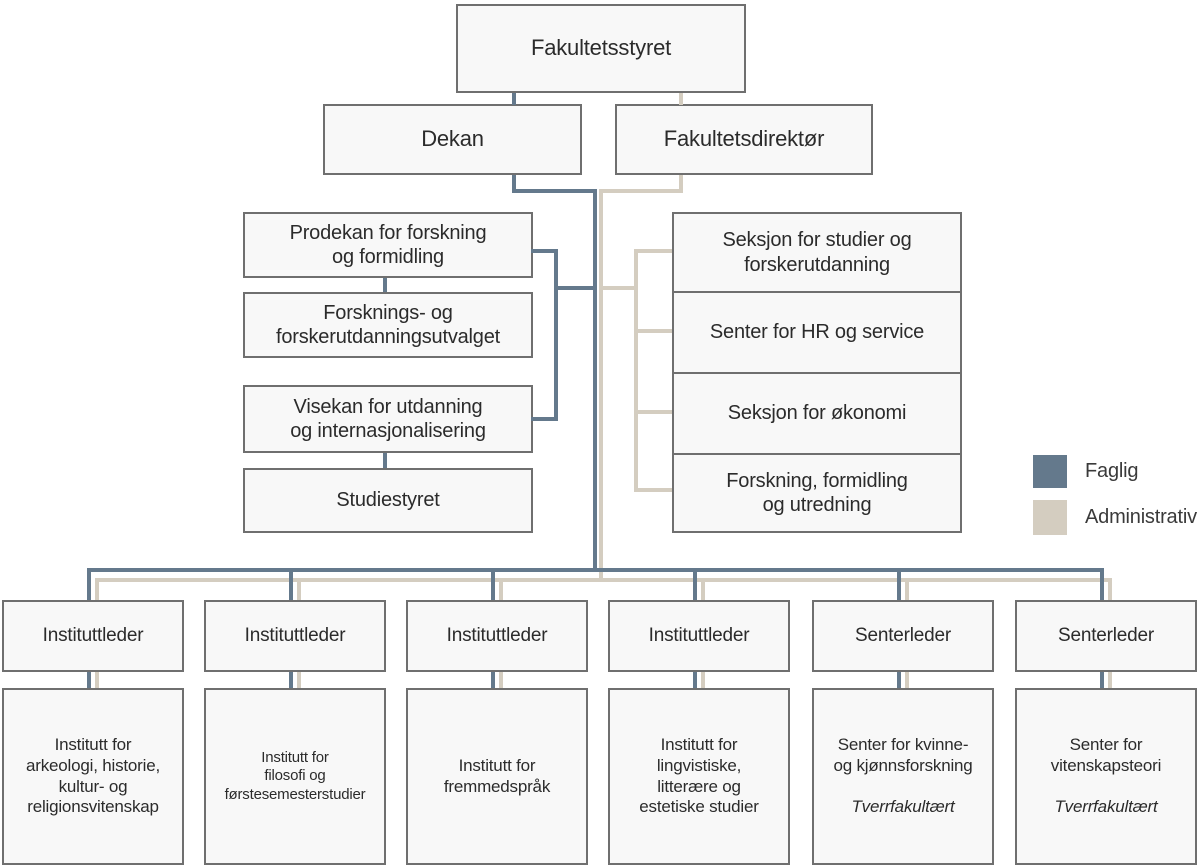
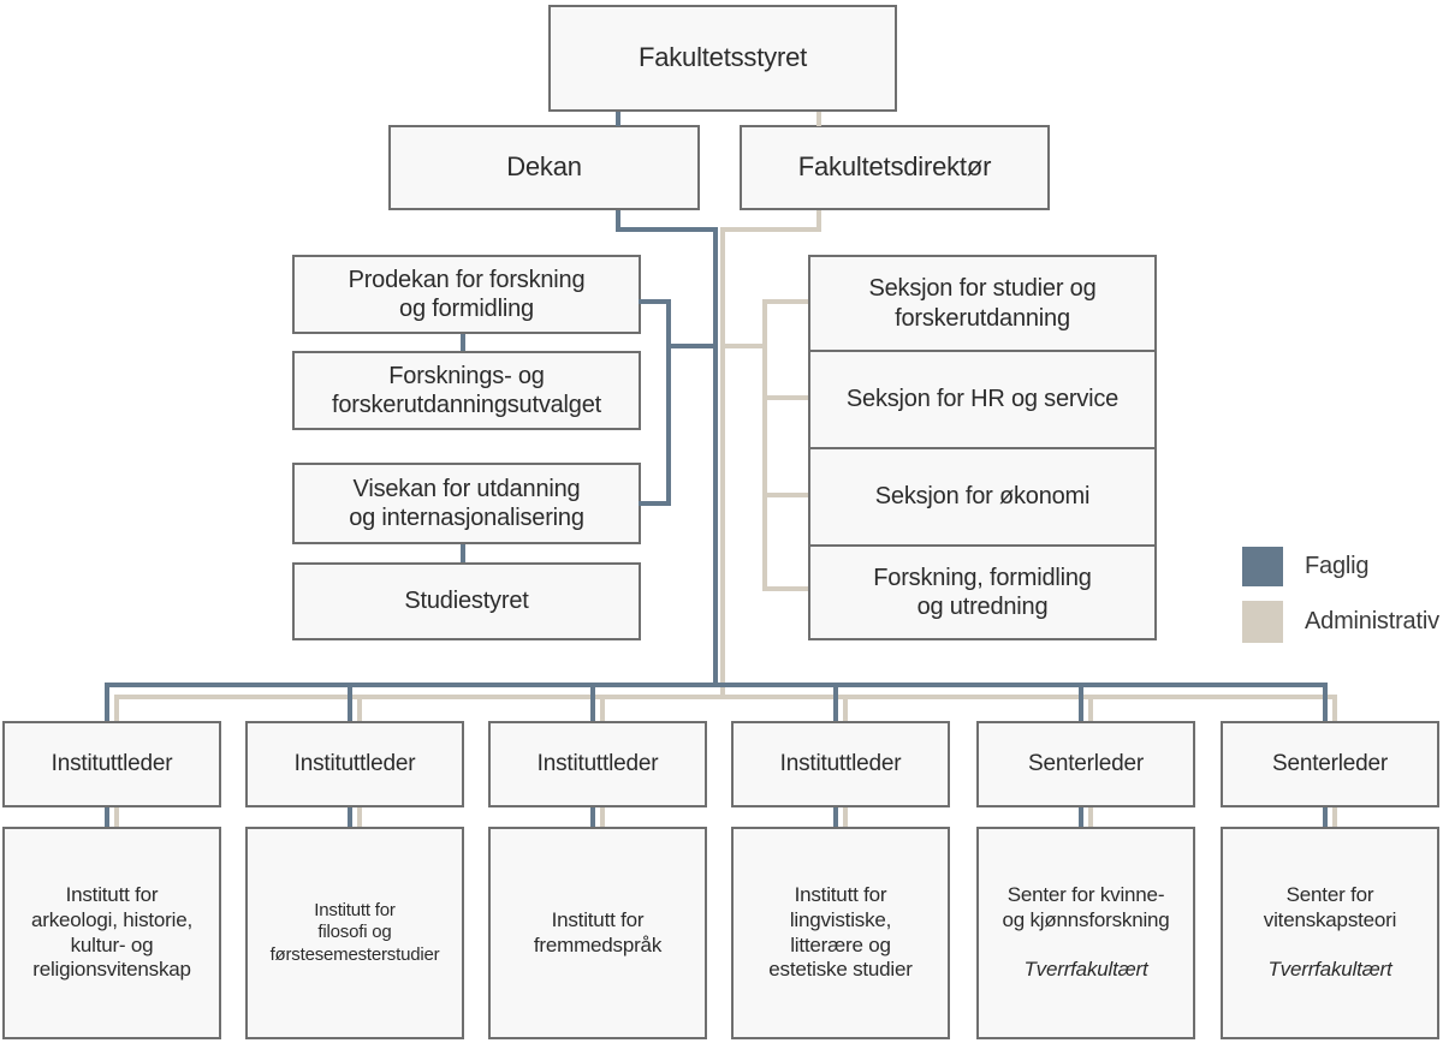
  Fakultetsstyret
  Dekan
  Fakultetsdirektør
  Prodekan for forskning
  og formidling
  Forsknings- og
  forskerutdanningsutvalget
  Visekan for utdanning
  og internasjonalisering
  Studiestyret
  Seksjon for studier og
  forskerutdanning
- Senter for HR og service
+ Seksjon for HR og service
  Seksjon for økonomi
  Forskning, formidling
  og utredning
  Faglig
  Administrativ
  Instituttleder
  Institutt for
  arkeologi, historie,
  kultur- og
  religionsvitenskap
  Instituttleder
  Institutt for
  filosofi og
  førstesemesterstudier
  Instituttleder
  Institutt for
  fremmedspråk
  Instituttleder
  Institutt for
  lingvistiske,
  litterære og
  estetiske studier
  Senterleder
  Senter for kvinne-
  og kjønnsforskning
  Tverrfakultært
  Senterleder
  Senter for
  vitenskapsteori
  Tverrfakultært
